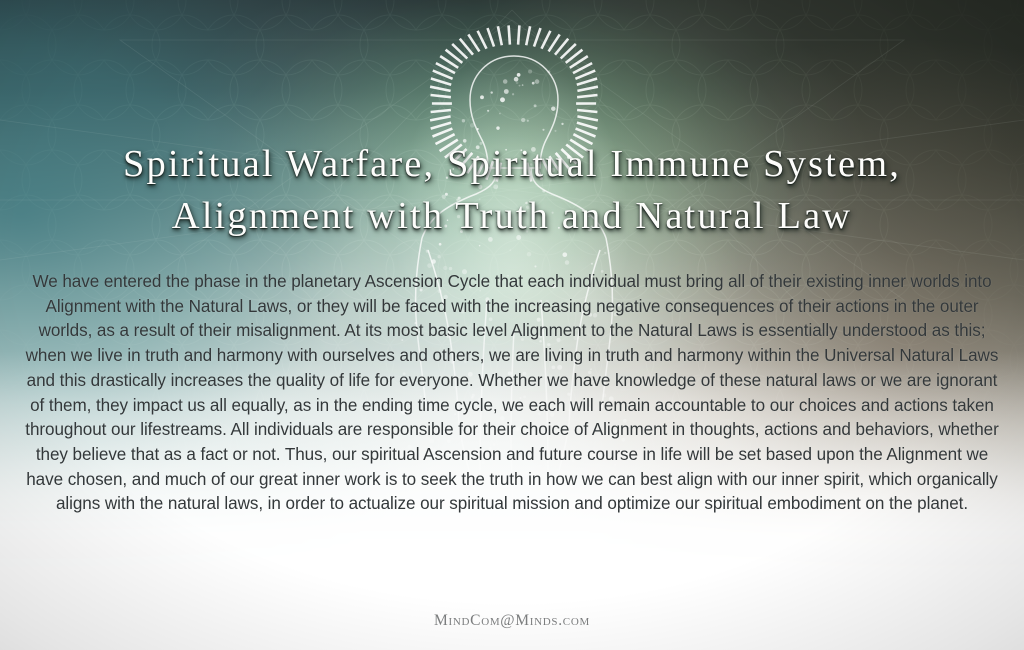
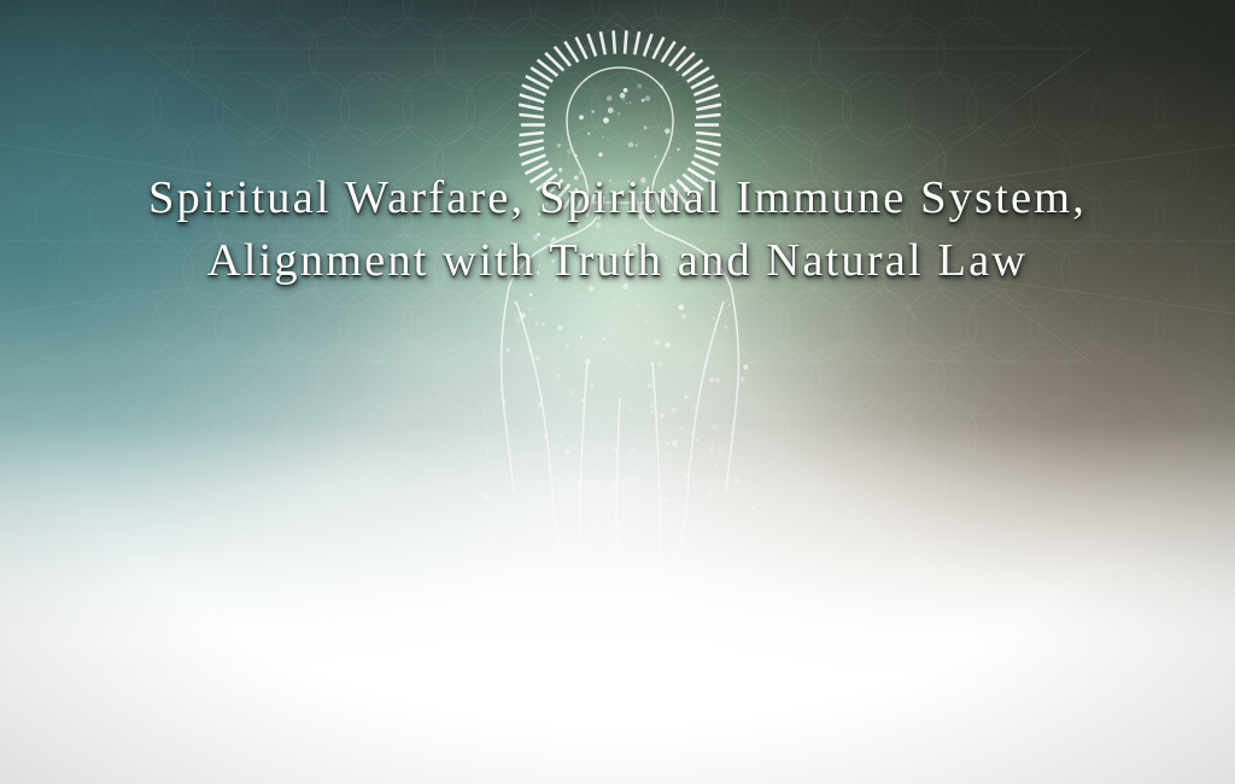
  Spiritual Warfare, Spiritual Immune System,
  Alignment with Truth and Natural Law
- We have entered the phase in the planetary Ascension Cycle that each individual must bring all of their existing inner worlds into Alignment with the Natural Laws, or they will be faced with the increasing negative consequences of their actions in the outer worlds, as a result of their misalignment. At its most basic level Alignment to the Natural Laws is essentially understood as this; when we live in truth and harmony with ourselves and others, we are living in truth and harmony within the Universal Natural Laws and this drastically increases the quality of life for everyone. Whether we have knowledge of these natural laws or we are ignorant of them, they impact us all equally, as in the ending time cycle, we each will remain accountable to our choices and actions taken throughout our lifestreams. All individuals are responsible for their choice of Alignment in thoughts, actions and behaviors, whether they believe that as a fact or not. Thus, our spiritual Ascension and future course in life will be set based upon the Alignment we have chosen, and much of our great inner work is to seek the truth in how we can best align with our inner spirit, which organically aligns with the natural laws, in order to actualize our spiritual mission and optimize our spiritual embodiment on the planet.
- MindCom@Minds.com
